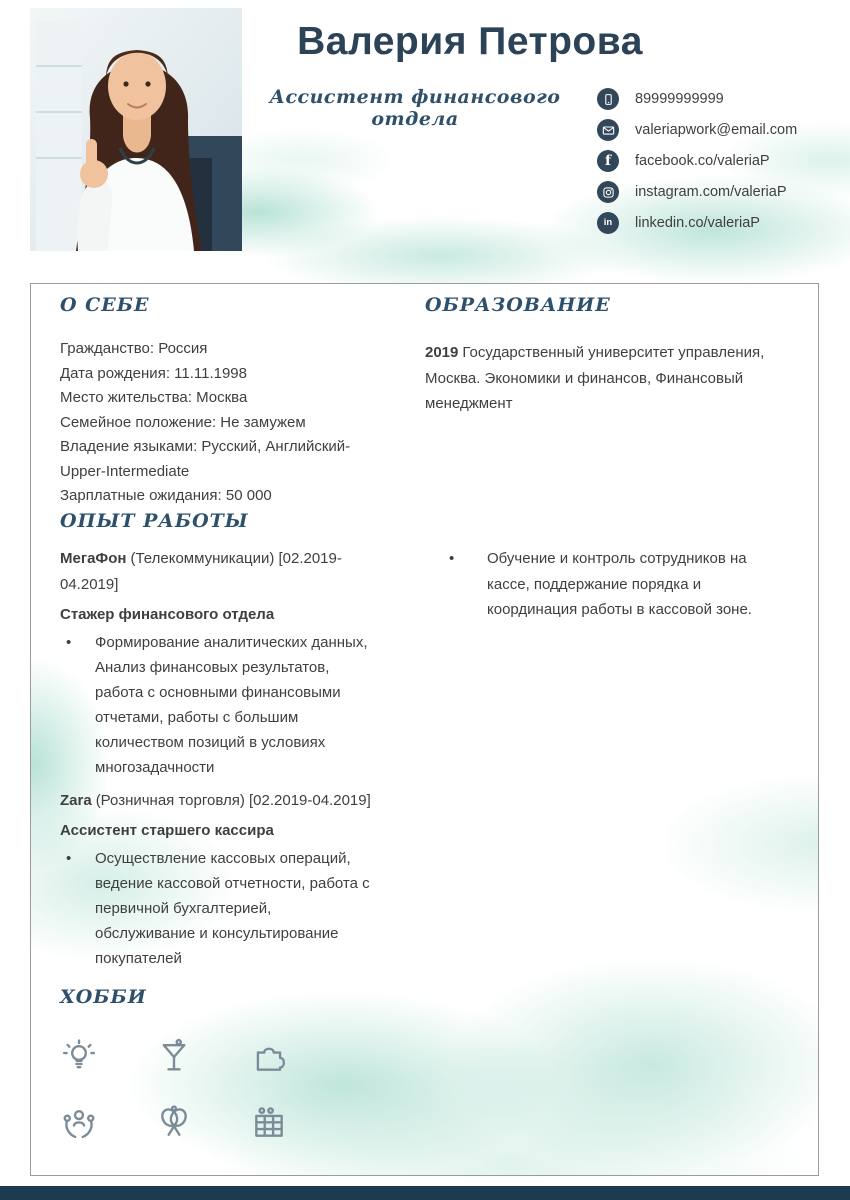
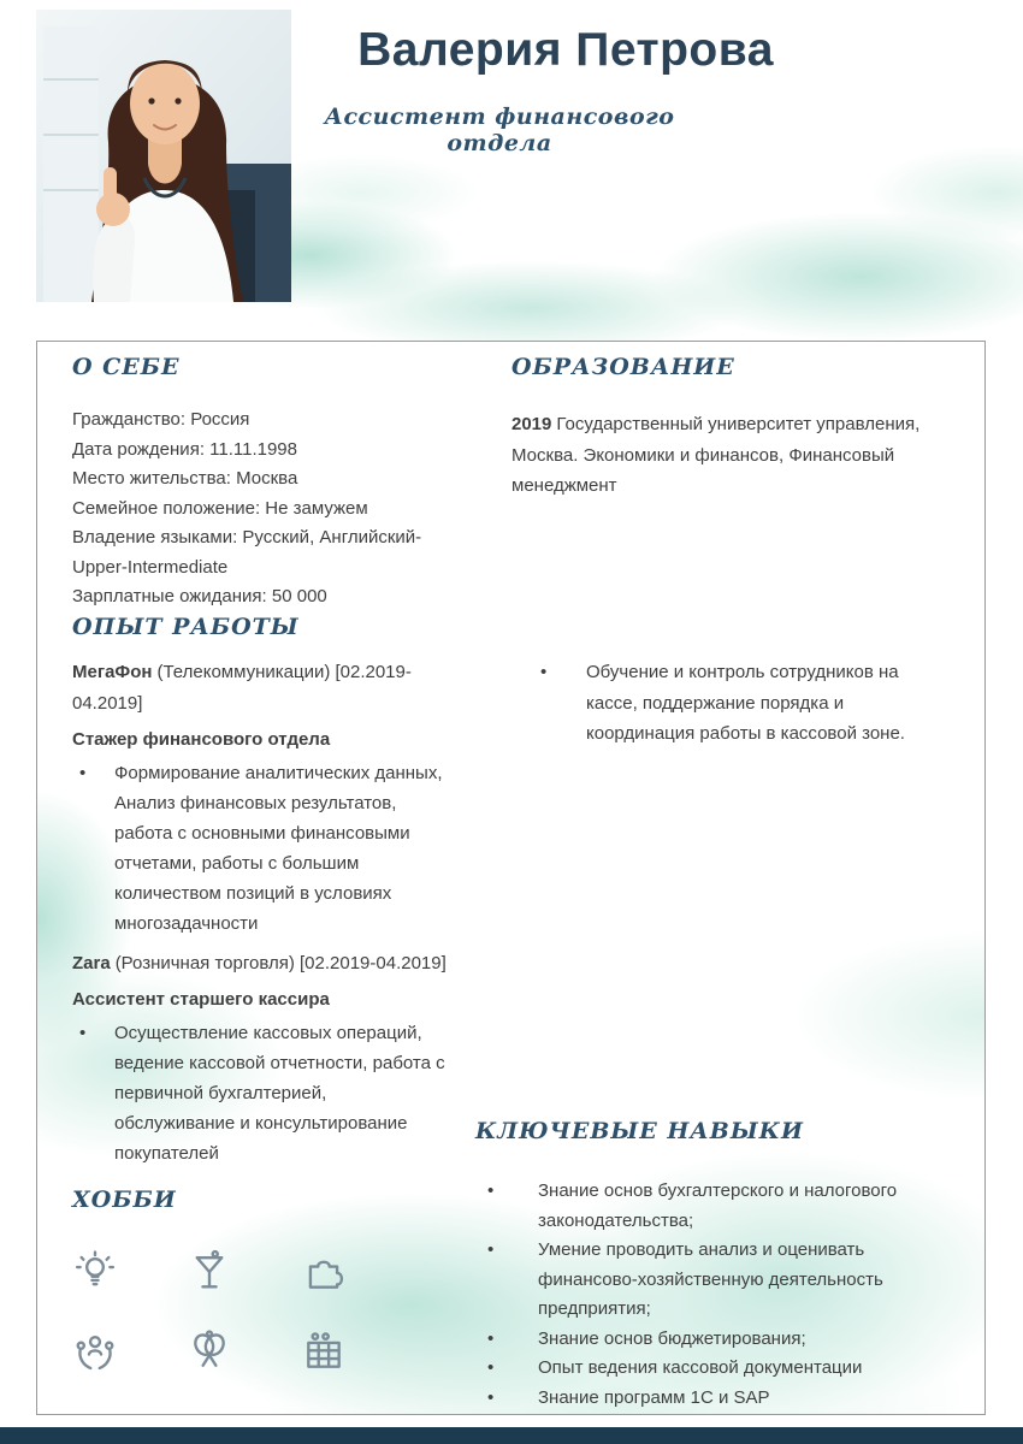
  Валерия Петрова
  Ассистент финансового отдела
- 89999999999
- valeriapwork@email.com
- f
- facebook.co/valeriaP
- instagram.com/valeriaP
- in
- linkedin.co/valeriaP
  О СЕБЕ
  Гражданство: Россия
  Дата рождения: 11.11.1998
  Место жительства: Москва
  Семейное положение: Не замужем
  Владение языками: Русский, Английский-Upper-Intermediate
  Зарплатные ожидания: 50 000
  ОБРАЗОВАНИЕ
  2019 Государственный университет управления, Москва. Экономики и финансов, Финансовый менеджмент
  ОПЫТ РАБОТЫ
  МегаФон (Телекоммуникации) [02.2019-04.2019]
  Стажер финансового отдела
  Формирование аналитических данных, Анализ финансовых результатов, работа с основными финансовыми отчетами, работы с большим количеством позиций в условиях многозадачности
  Zara (Розничная торговля) [02.2019-04.2019]
  Ассистент старшего кассира
  Осуществление кассовых операций, ведение кассовой отчетности, работа с первичной бухгалтерией, обслуживание и консультирование покупателей
  Обучение и контроль сотрудников на кассе, поддержание порядка и координация работы в кассовой зоне.
+ КЛЮЧЕВЫЕ НАВЫКИ
+ Знание основ бухгалтерского и налогового законодательства;
+ Умение проводить анализ и оценивать финансово-хозяйственную деятельность предприятия;
+ Знание основ бюджетирования;
+ Опыт ведения кассовой документации
+ Знание программ 1С и SAP
  ХОББИ
